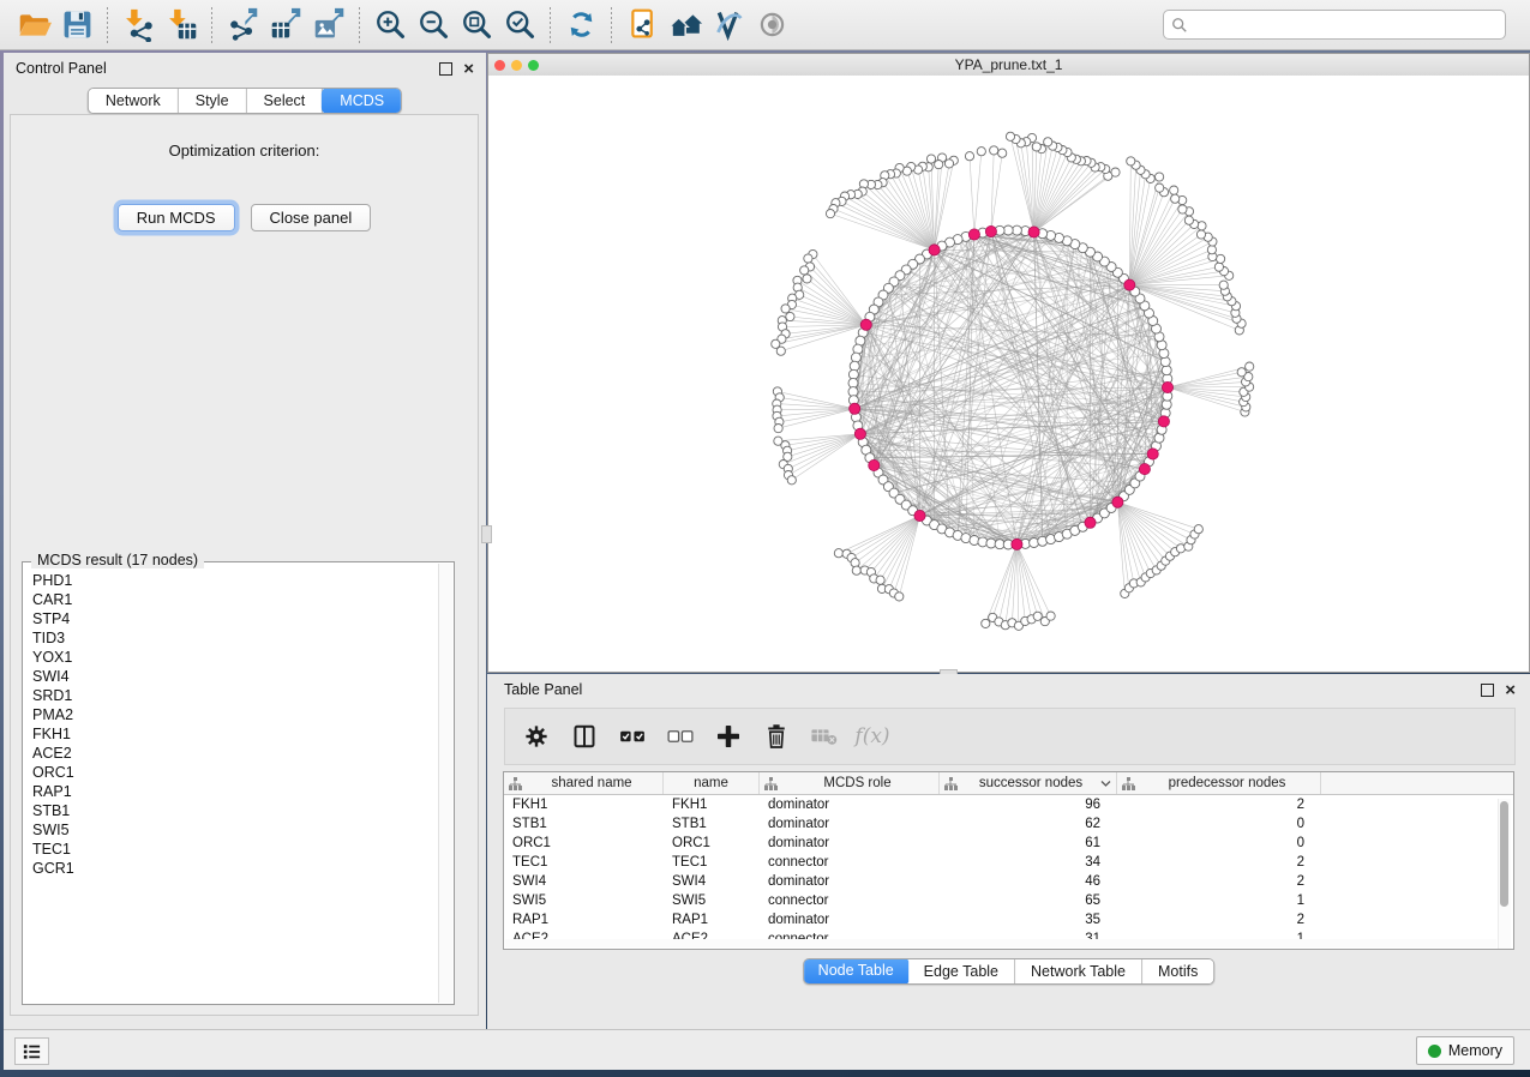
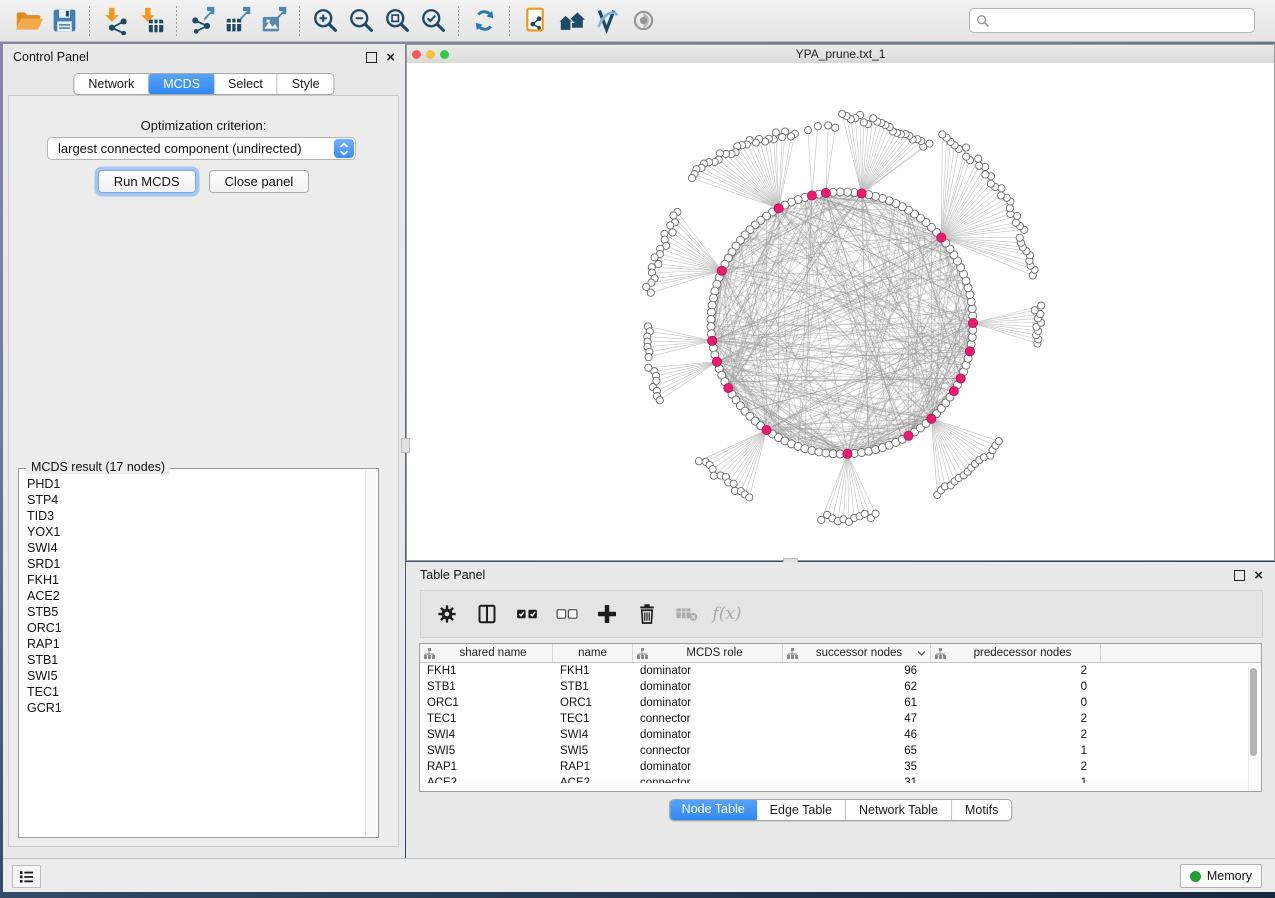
  Control Panel
  ×
  Network
- Style
+ MCDS
  Select
- MCDS
+ Style
  Optimization criterion:
+ largest connected component (undirected)
  Run MCDS
  Close panel
  MCDS result (17 nodes)
  PHD1
- CAR1
  STP4
  TID3
  YOX1
  SWI4
  SRD1
- PMA2
  FKH1
  ACE2
+ STB5
  ORC1
  RAP1
  STB1
  SWI5
  TEC1
  GCR1
  YPA_prune.txt_1
  Table Panel
  ×
  f(x)
  shared name
  name
  MCDS role
  successor nodes
  predecessor nodes
  FKH1
  FKH1
  dominator
  96
  2
  STB1
  STB1
  dominator
  62
  0
  ORC1
  ORC1
  dominator
  61
  0
  TEC1
  TEC1
  connector
- 34
+ 47
  2
  SWI4
  SWI4
  dominator
  46
  2
  SWI5
  SWI5
  connector
  65
  1
  RAP1
  RAP1
  dominator
  35
  2
  Node Table
  Edge Table
  Network Table
  Motifs
  Memory
